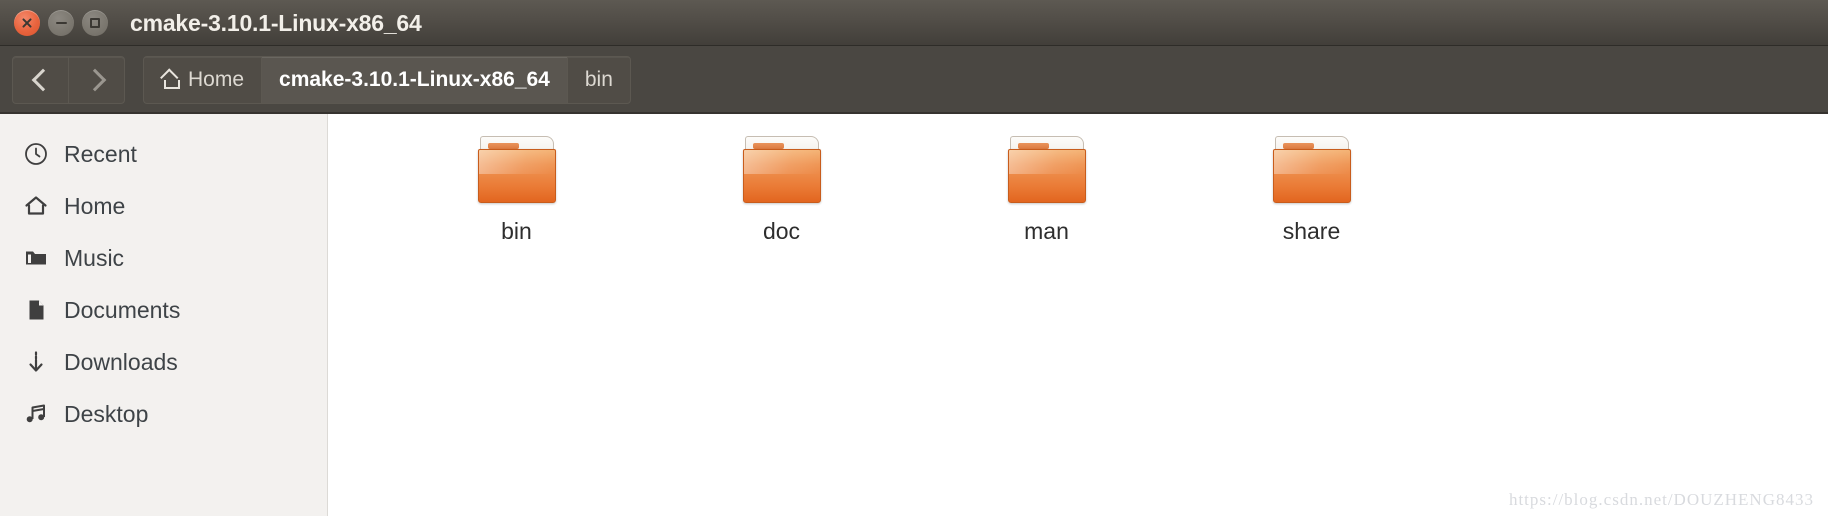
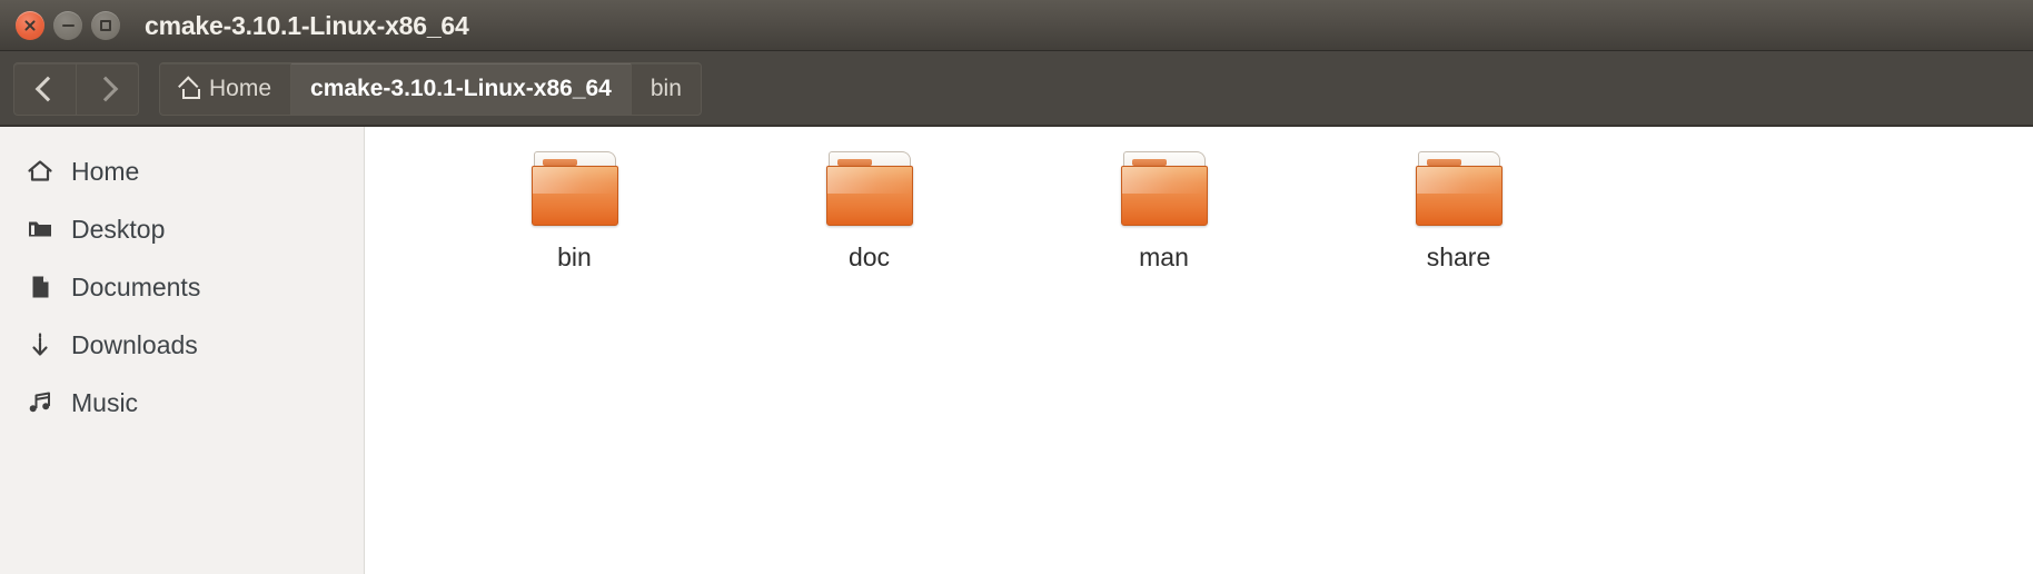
  cmake-3.10.1-Linux-x86_64
  Home
  cmake-3.10.1-Linux-x86_64
  bin
- Recent
  Home
- Music
+ Desktop
  Documents
  Downloads
- Desktop
+ Music
  bin
  doc
  man
  share
- https://blog.csdn.net/DOUZHENG8433
